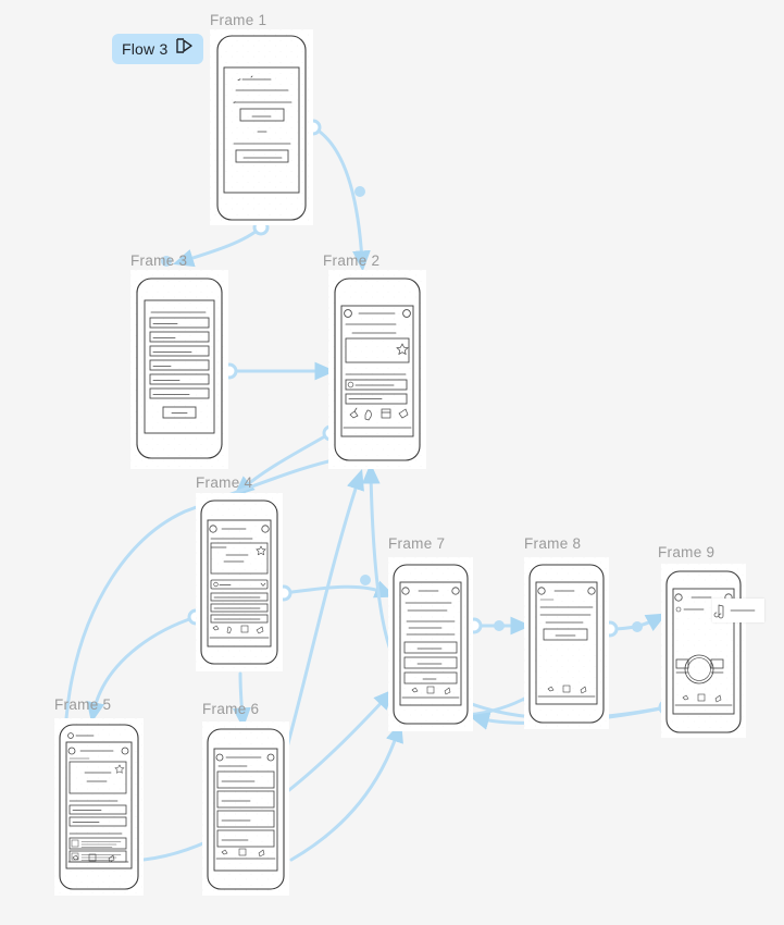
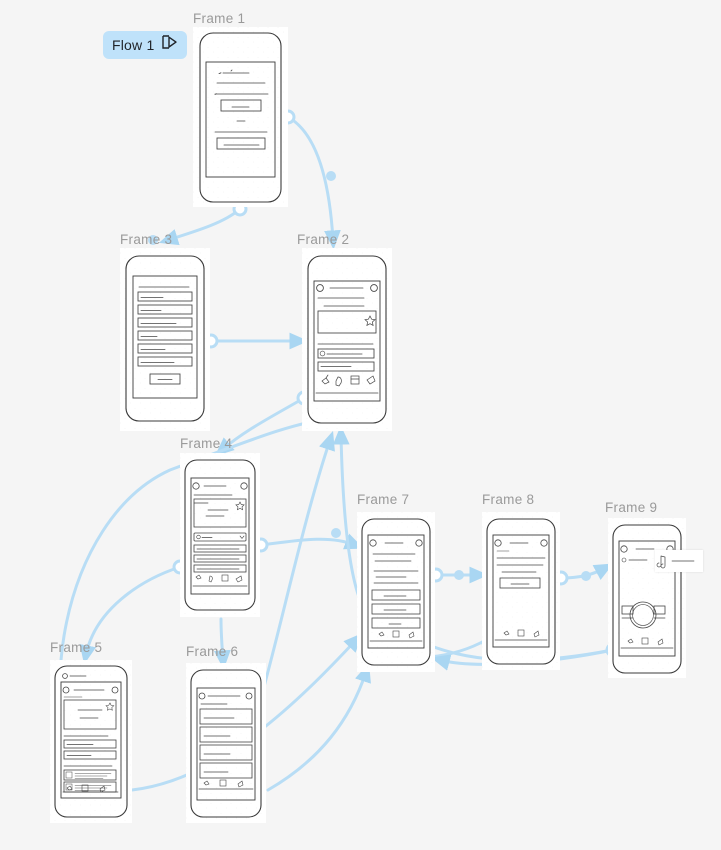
- Flow 3
+ Flow 1
  Frame 1
  Frame 3
  Frame 2
  Frame 4
  Frame 7
  Frame 8
  Frame 9
  Frame 5
  Frame 6
